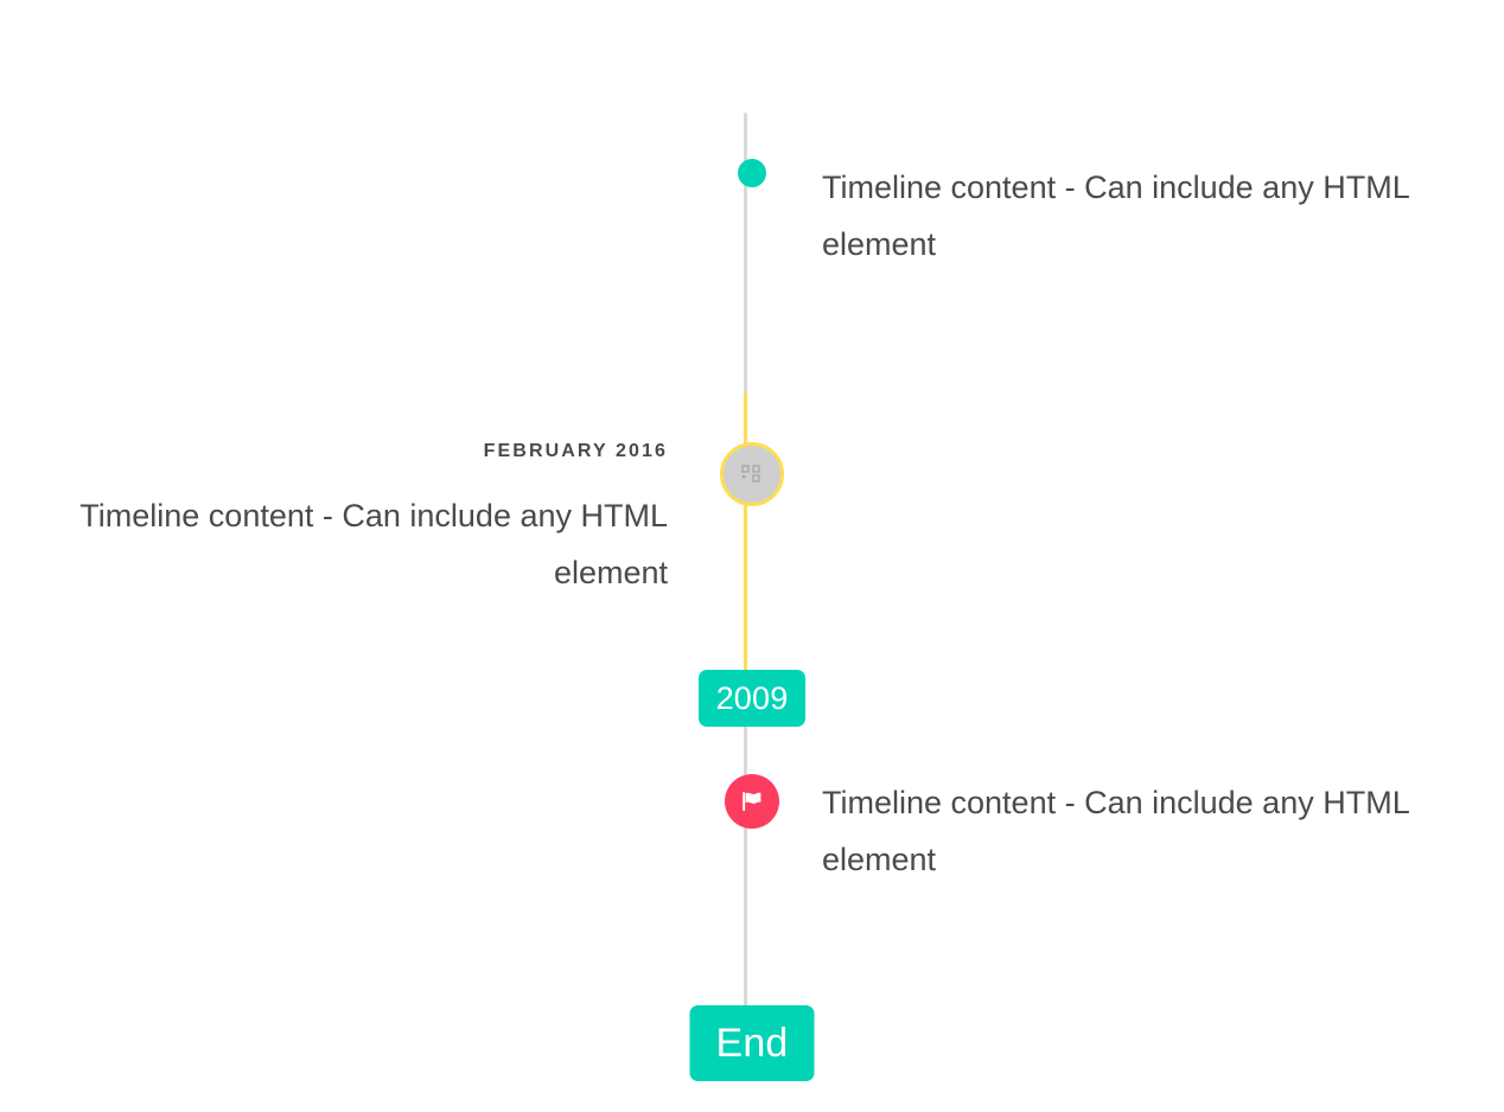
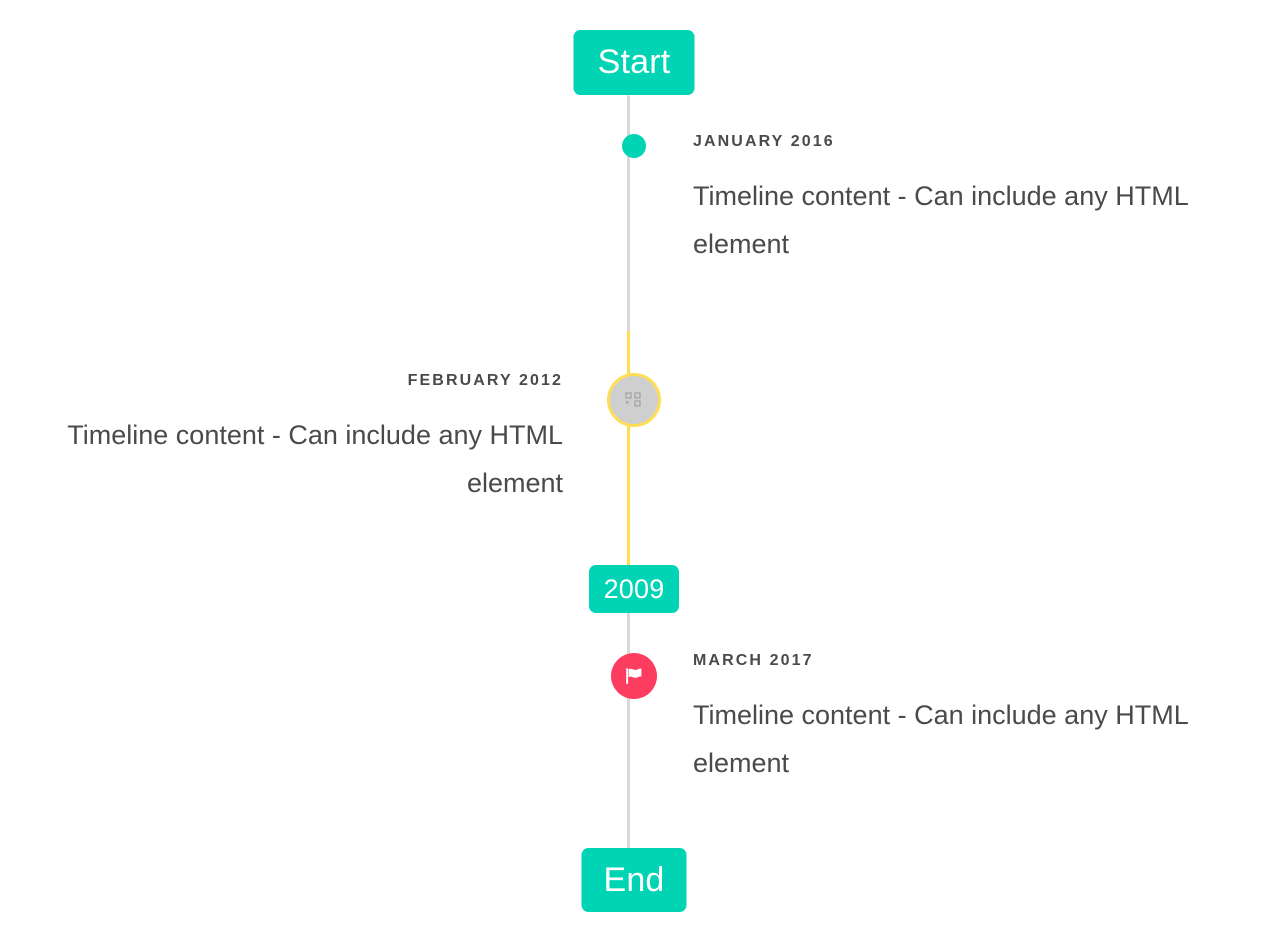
+ Start
+ JANUARY 2016
  Timeline content - Can include any HTML element
- FEBRUARY 2016
+ FEBRUARY 2012
  Timeline content - Can include any HTML element
  2009
+ MARCH 2017
  Timeline content - Can include any HTML element
  End
